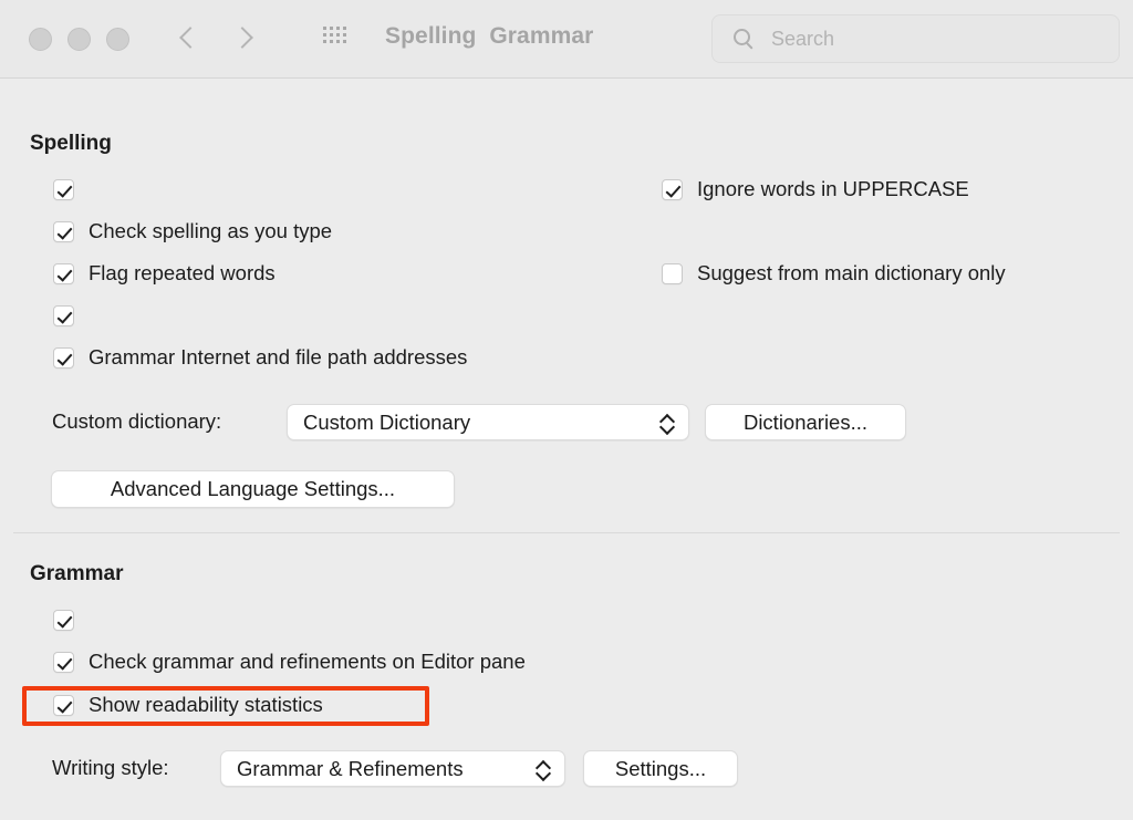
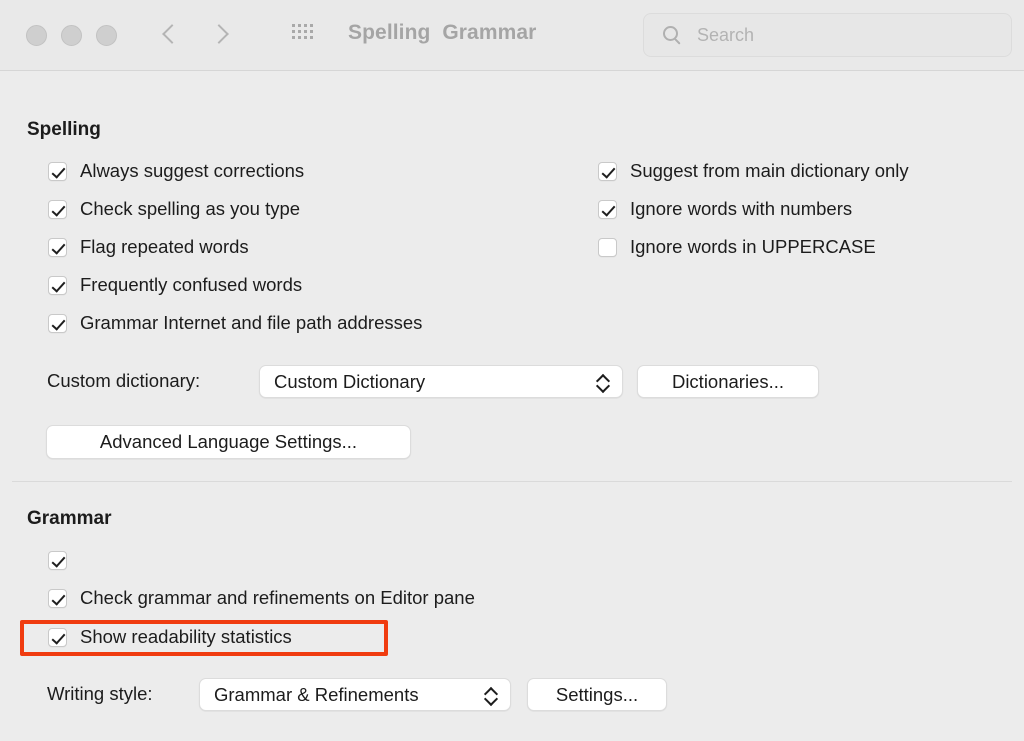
  Spelling Grammar
  Search
  Spelling
+ Always suggest corrections
  Check spelling as you type
  Flag repeated words
+ Frequently confused words
  Grammar Internet and file path addresses
- Ignore words in UPPERCASE
+ Suggest from main dictionary only
+ Ignore words with numbers
- Suggest from main dictionary only
+ Ignore words in UPPERCASE
  Custom dictionary:
  Custom Dictionary
  Dictionaries...
  Advanced Language Settings...
  Grammar
  Check grammar and refinements on Editor pane
  Show readability statistics
  Writing style:
  Grammar & Refinements
  Settings...
